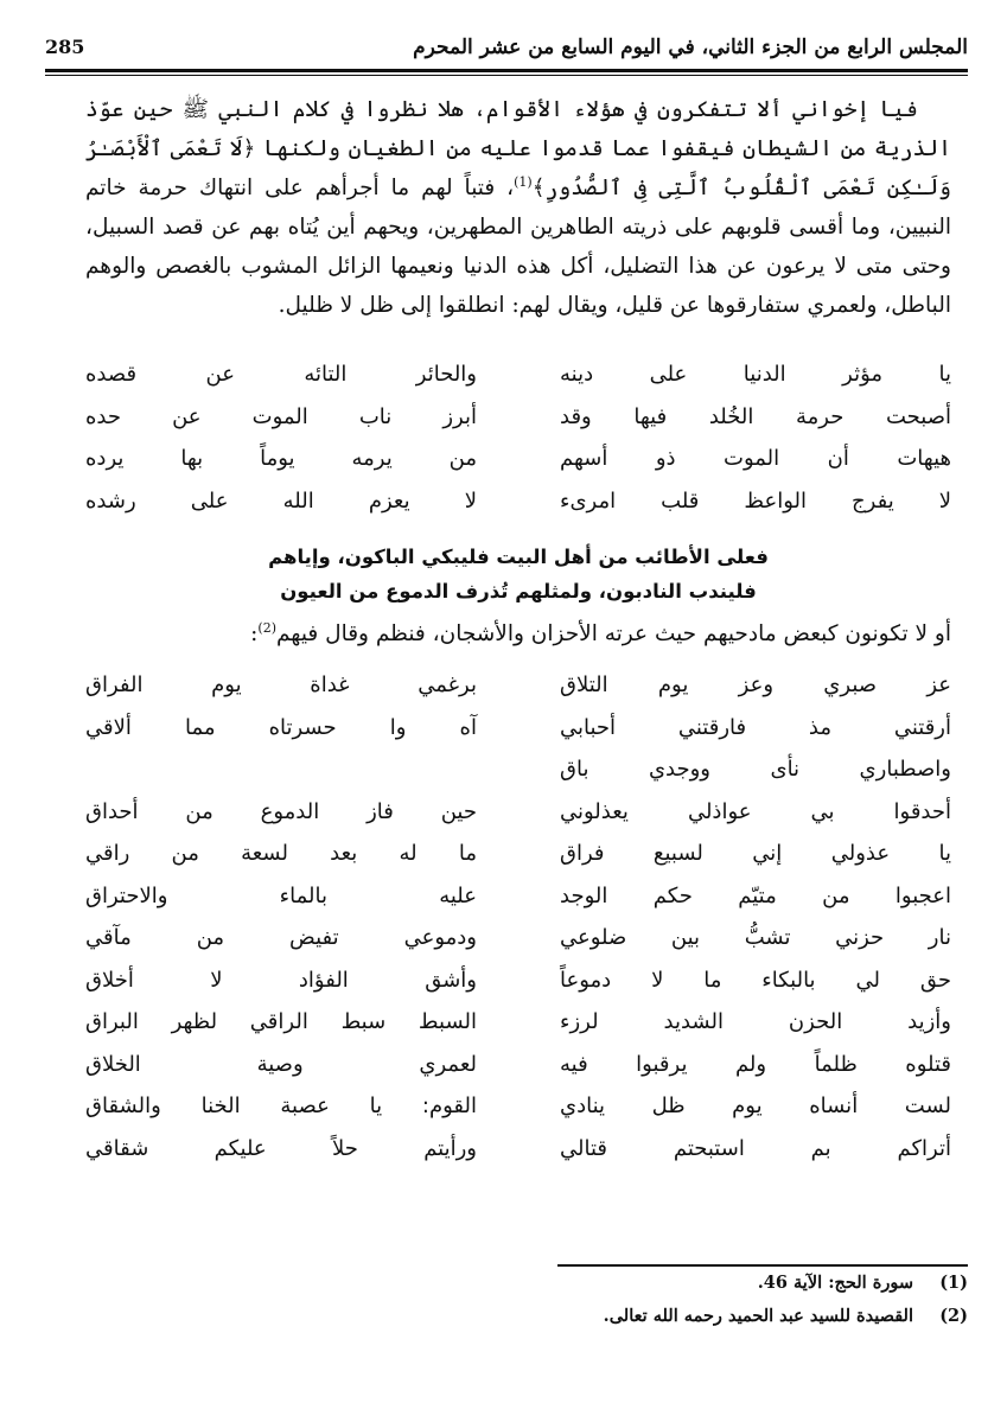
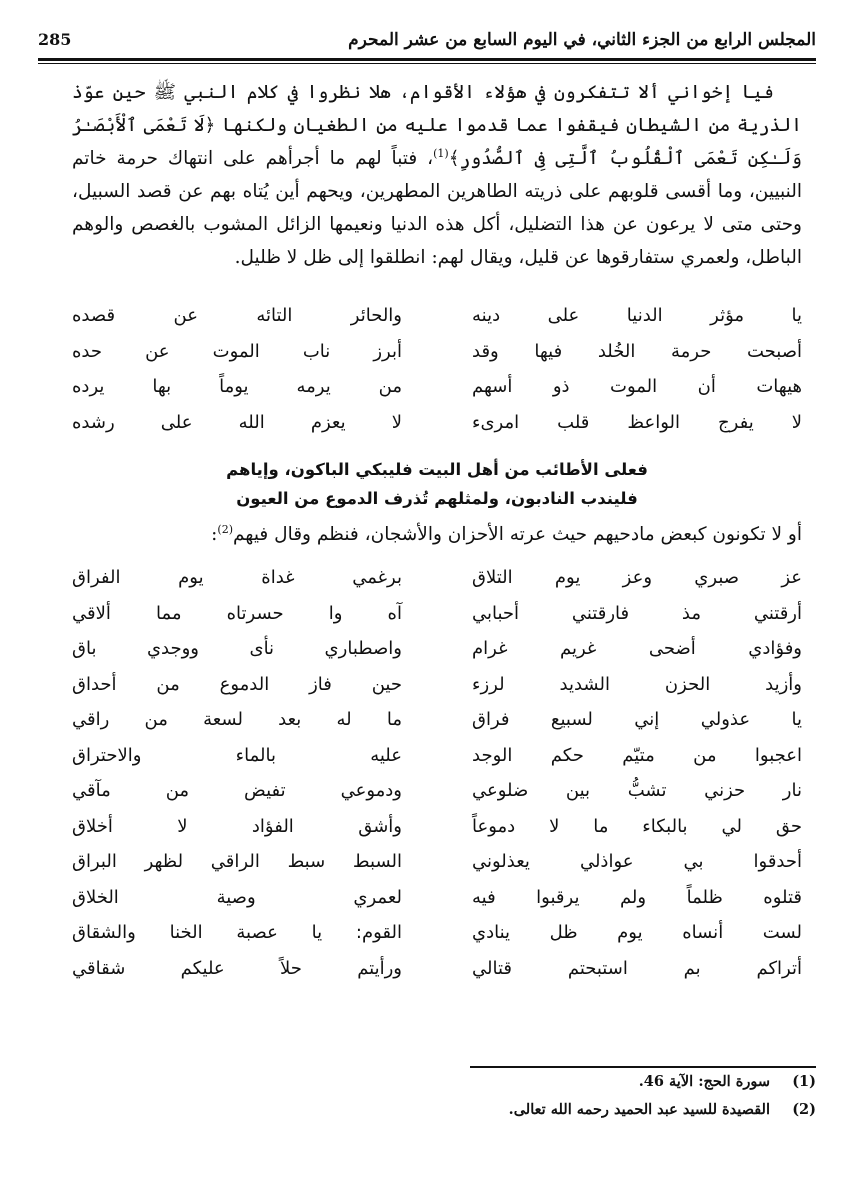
  المجلس الرابع من الجزء الثاني، في اليوم السابع من عشر المحرم
  285
  فيا إخواني أل تتفكرون ف هؤلاء الأقوام، هلا نظروا في كلام النبي ﷺ حين عوّذ الذرية من الشيطان فيقفوا عما قدموا عليه من الطغيان ولكنها ﴿لَ تَعْمَى ٱلْبْصَـٰرُ وَلَـٰكِن تَعْمَى ٱلْقُلُوبُ ٱلَّتِى فِى ٱلصُّدُورِ﴾(1)، فتباً لهم ما أجرأهم على انتهاك حرمة خاتم النبيين، وما أقسى قلوبهم على ذريته الطاهرين المطهرين، ويحهم أين يُتاه بهم عن قصد السبيل، وحتى متى لا يرعون عن هذا التضليل، أكل هذه الدنيا ونعيمها الزائل المشوب بالغصص والوهم الباطل، ولعمري ستفارقوها عن قليل، ويقال لهم: انطلقوا إلى ظل لا ظليل.
  يا مؤثر الدنيا على دينه
  والحائر التائه عن قصده
  أصبحت حرمة الخُلد فيها وقد
  أبرز ناب الموت عن حده
  هيهات أن الموت ذو أسهم
  من يرمه يوماً بها يرده
  لا يفرج الواعظ قلب امرىء
  لا يعزم الله على رشده
  فعلى الأطائب من أهل البيت فليبكي الباكون، وإياهم
  فليندب النادبون، ولمثلهم تُذرف الدموع من العيون
  أو لا تكونون كبعض مادحيهم حيث عرته الأحزان والأشجان، فنظم وقال فيهم(2):
  عز صبري وعز يوم التلاق
  برغمي غداة يوم الفراق
  أرقتني مذ فارقتني أحبابي
  آه وا حسرتاه مما ألاقي
+ وفؤادي أضحى غريم غرام
  واصطباري نأى ووجدي باق
- أحدقوا بي عواذلي يعذلوني
+ وأزيد الحزن الشديد لرزء
  حين فاز الدموع من أحداق
  يا عذولي إني لسبيع فراق
  ما له بعد لسعة من راقي
  اعجبوا من متيّم حكم الوجد
  عليه بالماء والاحتراق
  نار حزني تشبُّ بين ضلوعي
  ودموعي تفيض من مآقي
  حق لي بالبكاء ما لا دموعاً
  وأشق الفؤاد لا أخلاق
- وأزيد الحزن الشديد لرزء
+ أحدقوا بي عواذلي يعذلوني
  السبط سبط الراقي لظهر البراق
  قتلوه ظلماً ولم يرقبوا فيه
  لعمري وصية الخلاق
  لست أنساه يوم ظل ينادي
  القوم: يا عصبة الخنا والشقاق
  أتراكم بم استبحتم قتالي
  ورأيتم حلاً عليكم شقاقي
  (1)سورة الحج: الآية 46.
  (2)القصيدة للسيد عبد الحميد رحمه الله تعالى.
